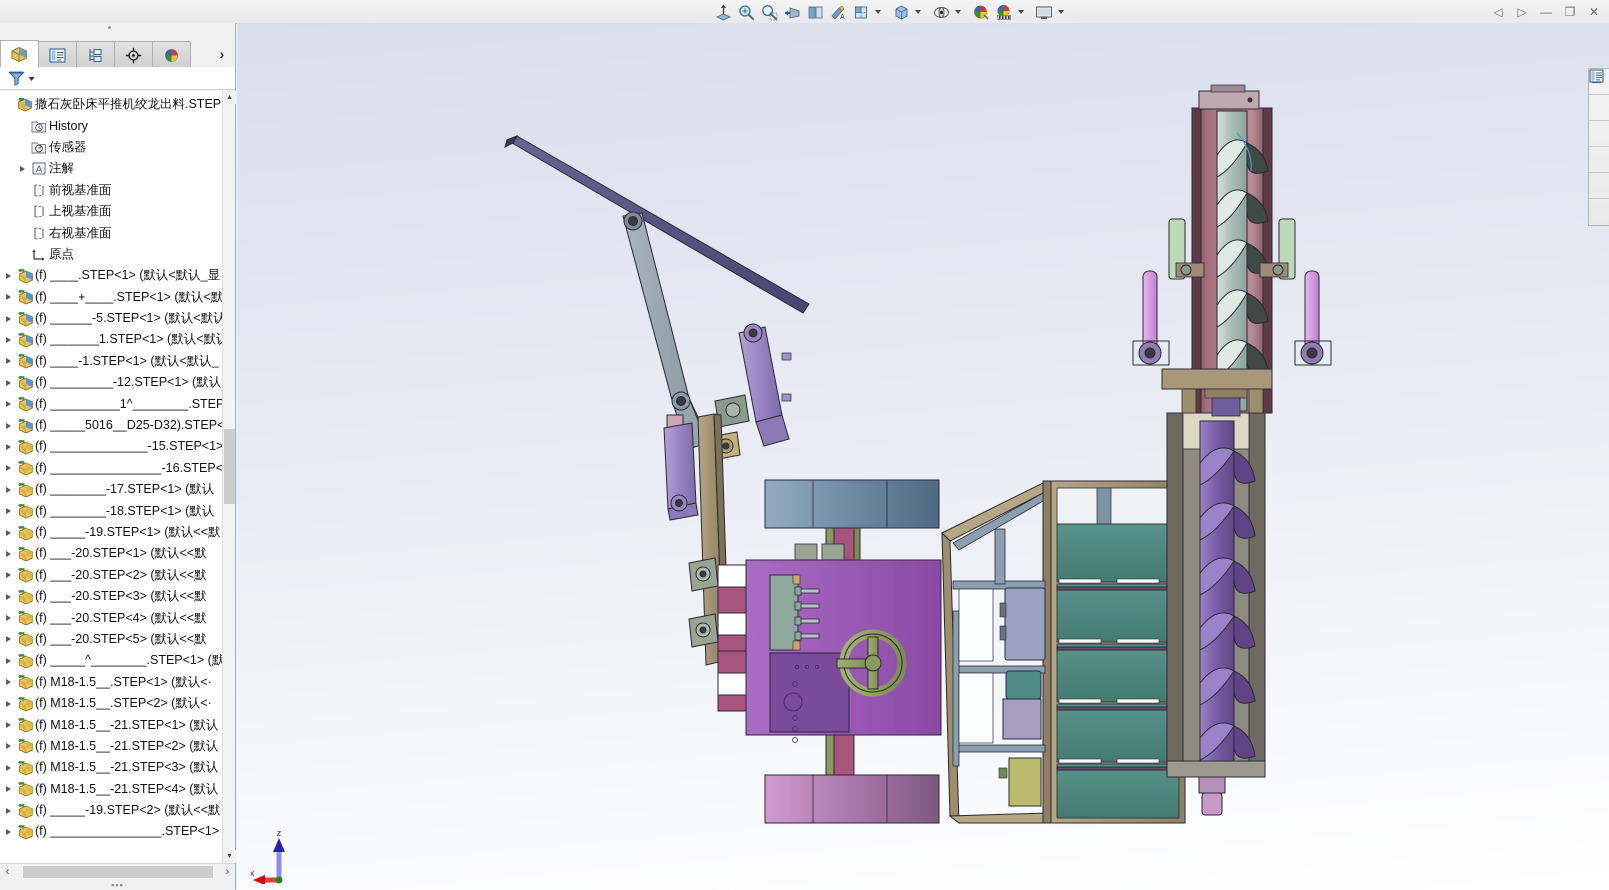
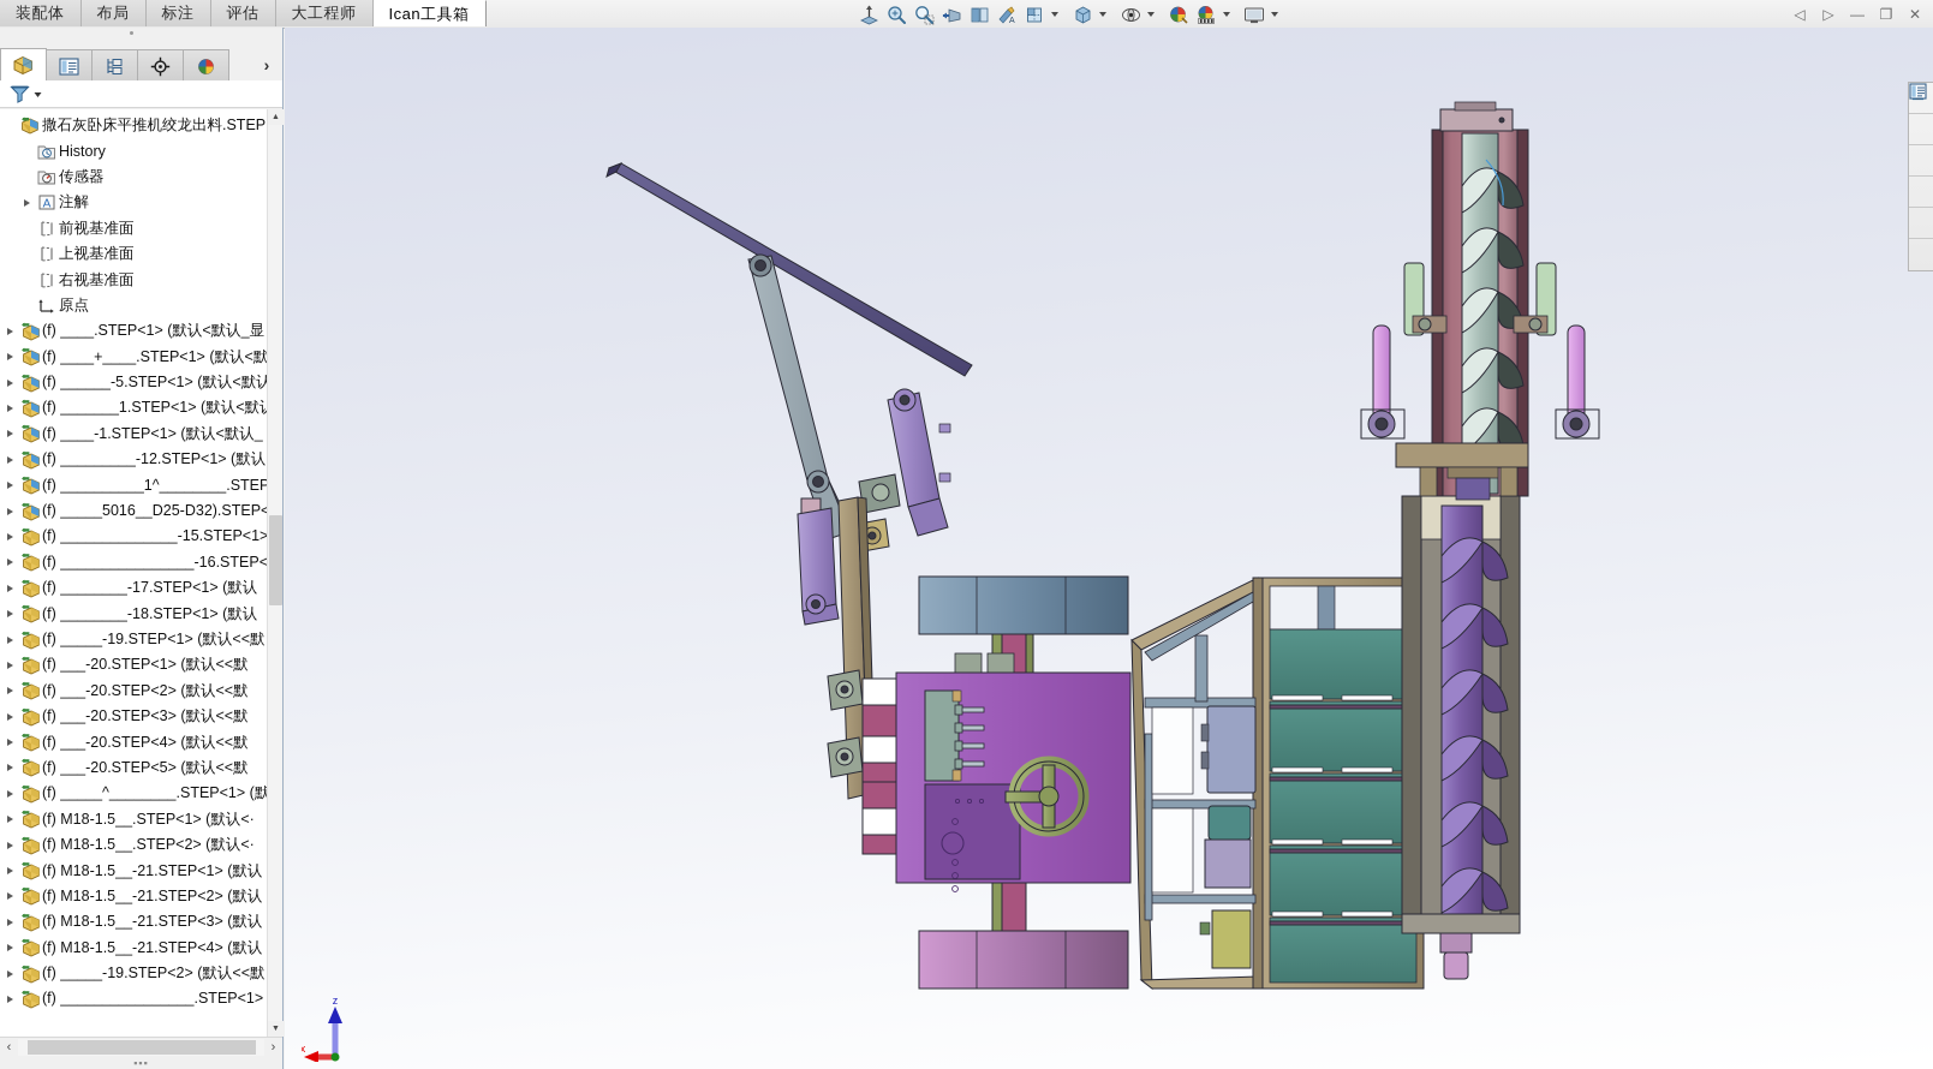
+ 装配体
+ 布局
+ 标注
+ 评估
+ 大工程师
+ Ican工具箱
  ◁
  ▷
  —
  ❐
  ✕
  ›
  撒石灰卧床平推机绞龙出料.STEP
  History
  传感器
  A
  注解
  前视基准面
  上视基准面
  右视基准面
  原点
  (f) ____.STEP<1> (默认<默认_显
  (f) ____+____.STEP<1> (默认<默
  (f) ______-5.STEP<1> (默认<默认
  (f) _______1.STEP<1> (默认<默
  (f) ____-1.STEP<1> (默认<默认_
  (f) _________-12.STEP<1> (默认
  (f) __________1^________.STEP
  (f) _____5016__D25-D32).STEP<
  (f) ______________-15.STEP<1>
  (f) ________________-16.STEP<
  (f) ________-17.STEP<1> (默认
  (f) ________-18.STEP<1> (默认
  (f) _____-19.STEP<1> (默认<<默
  (f) ___-20.STEP<1> (默认<<默
  (f) ___-20.STEP<2> (默认<<默
  (f) ___-20.STEP<3> (默认<<默
  (f) ___-20.STEP<4> (默认<<默
  (f) ___-20.STEP<5> (默认<<默
  (f) _____^________.STEP<1> (默
  (f) M18-1.5__.STEP<1> (默认<·
  (f) M18-1.5__.STEP<2> (默认<·
  (f) M18-1.5__-21.STEP<1> (默认
  (f) M18-1.5__-21.STEP<2> (默认
  (f) M18-1.5__-21.STEP<3> (默认
  (f) M18-1.5__-21.STEP<4> (默认
  (f) _____-19.STEP<2> (默认<<默
  (f) ________________.STEP<1>
  ‹
  ›
  ▪▪▪
  z
  x
